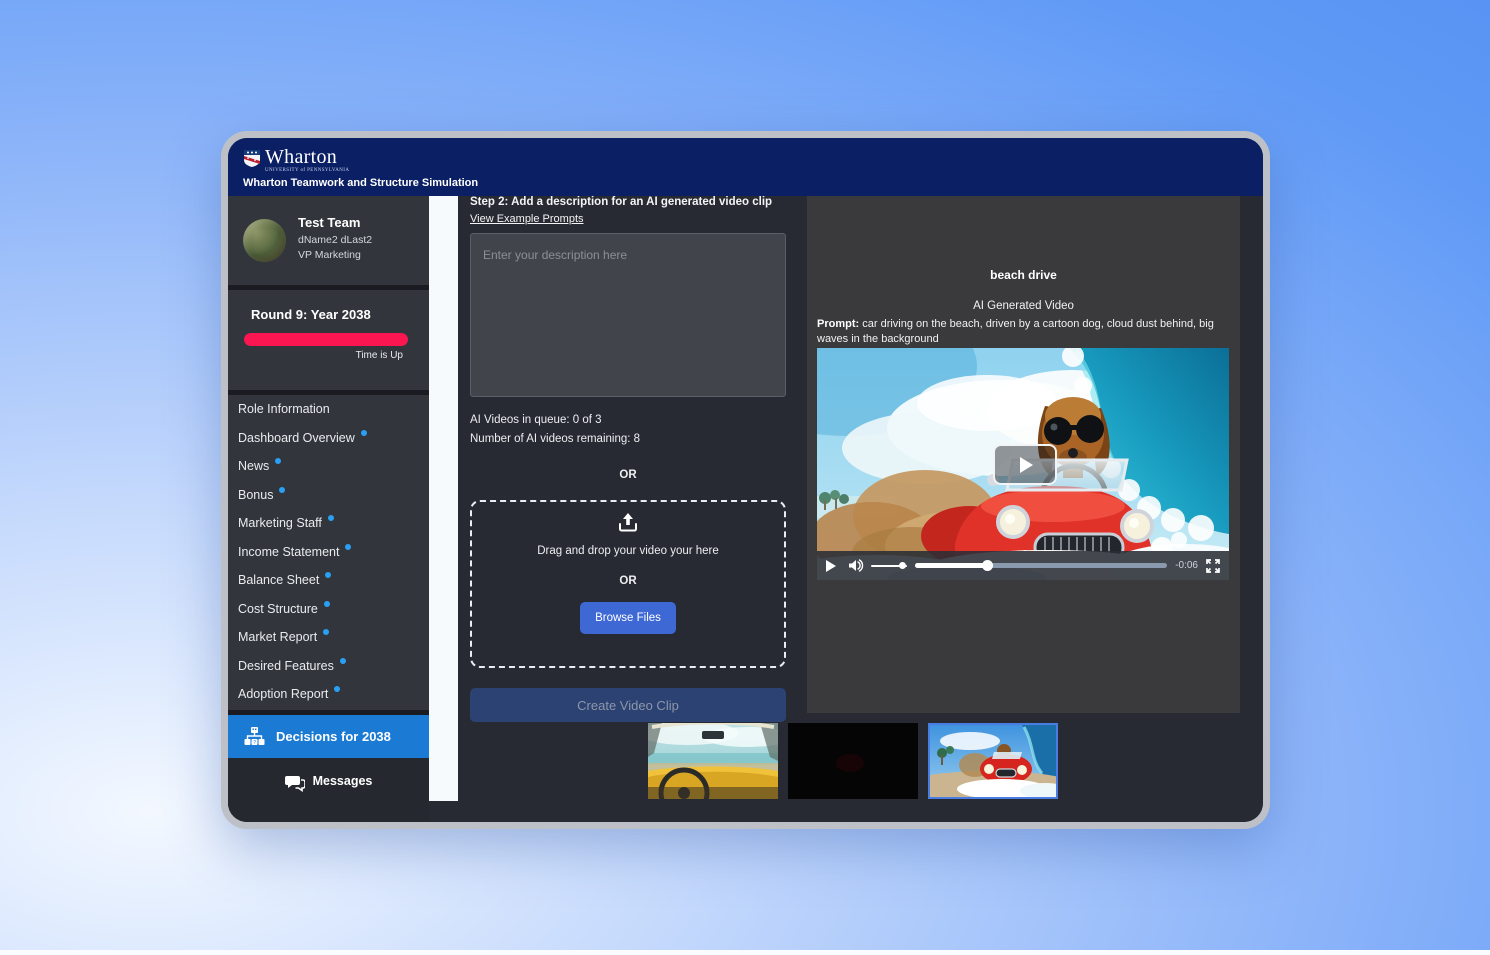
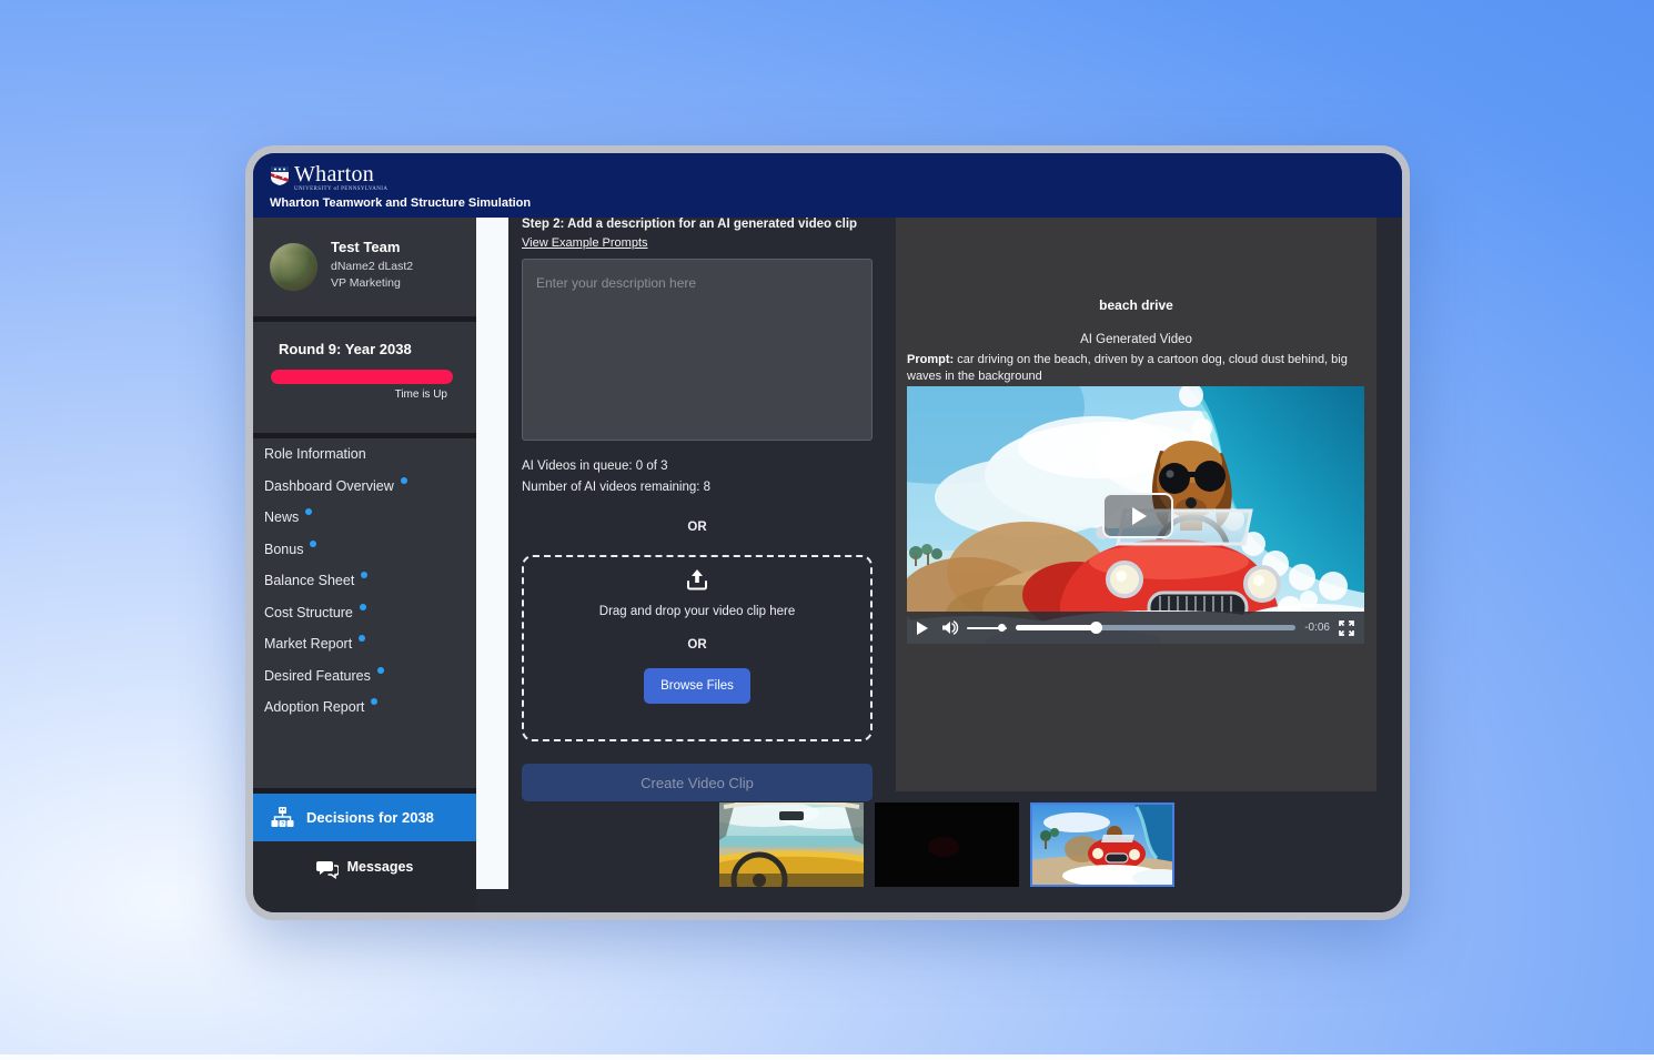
  Wharton
  Wharton Teamwork and Structure Simulation
  Test Team
  dName2 dLast2
  VP Marketing
  Round 9: Year 2038
  Time is Up
  Role Information
  Dashboard Overview
  News
  Bonus
- Marketing Staff
- Income Statement
  Balance Sheet
  Cost Structure
  Market Report
  Desired Features
  Adoption Report
  Decisions for 2038
  Messages
  Step 2: Add a description for an AI generated video clip
  View Example Prompts Enter your description here
  AI Videos in queue: 0 of 3
  Number of AI videos remaining: 8
  OR
- Drag and drop your video your here
+ Drag and drop your video clip here
  OR
  Browse Files
  Create Video Clip
  beach drive
  AI Generated Video
  Prompt: car driving on the beach, driven by a cartoon dog, cloud dust behind, big waves in the background
  -0:06
